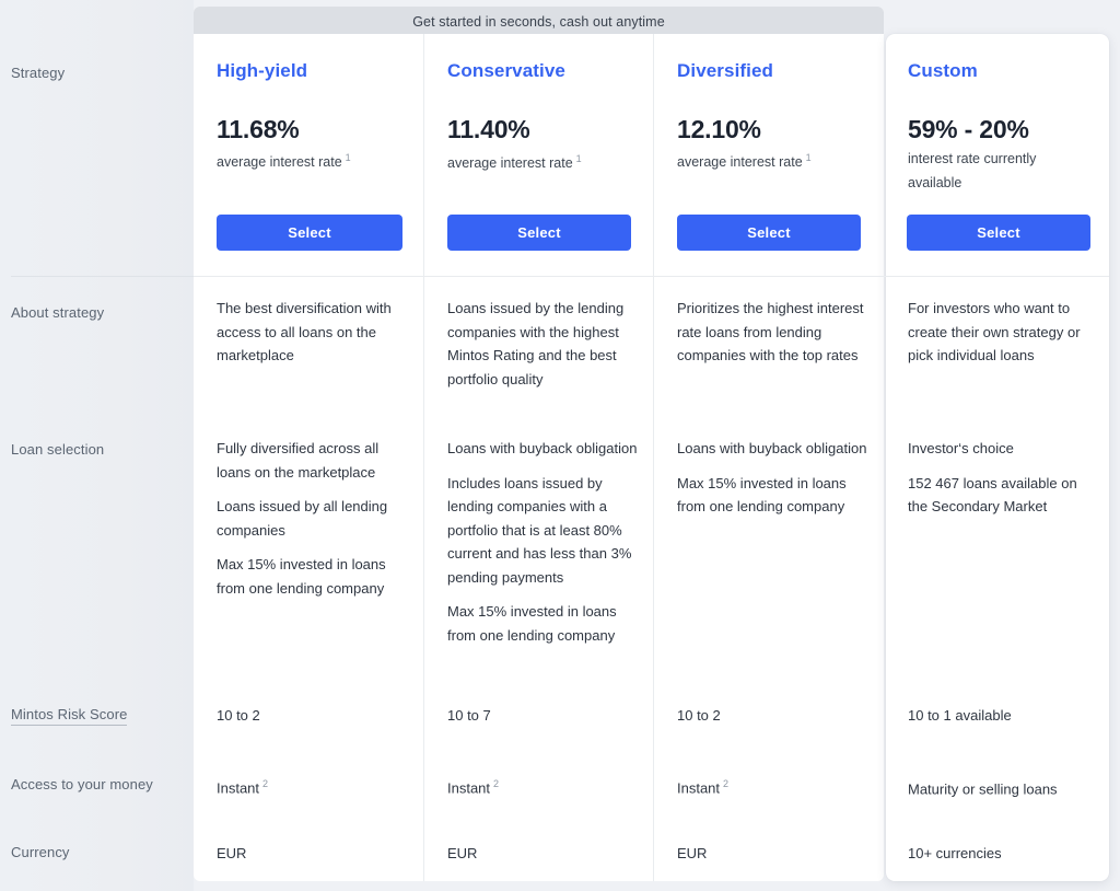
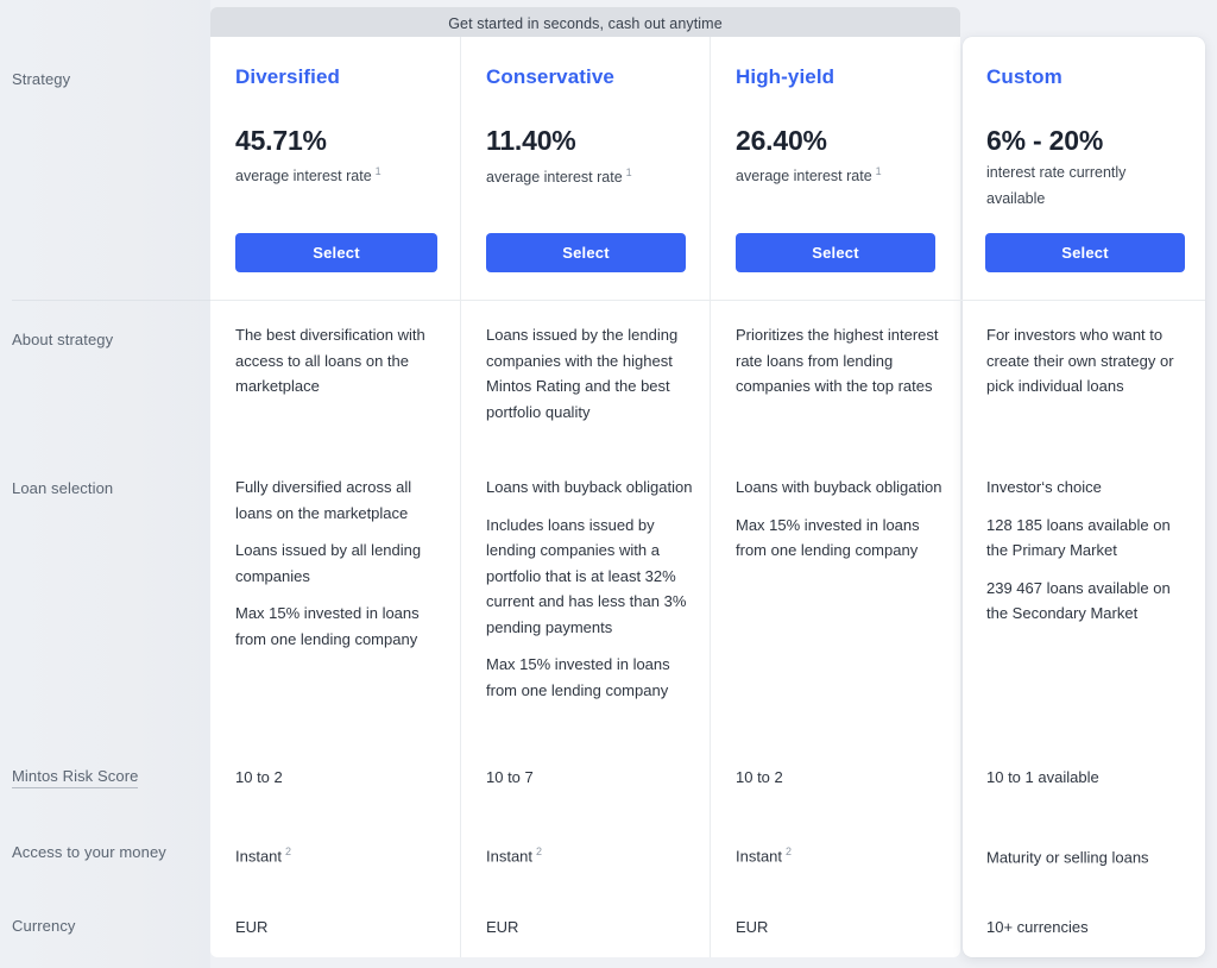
  Get started in seconds, cash out anytime
  Strategy
  About strategy
  Loan selection
  Mintos Risk Score
  Access to your money
  Currency
- High-yield
+ Diversified
- 11.68%
+ 45.71%
  average interest rate 1
  Select
  The best diversification with access to all loans on the marketplace
  Fully diversified across all loans on the marketplace
  Loans issued by all lending companies
  Max 15% invested in loans from one lending company
  10 to 2
  Instant 2
  EUR
  Conservative
  11.40%
  average interest rate 1
  Select
  Loans issued by the lending companies with the highest Mintos Rating and the best portfolio quality
  Loans with buyback obligation
- Includes loans issued by lending companies with a portfolio that is at least 80% current and has less than 3% pending payments
+ Includes loans issued by lending companies with a portfolio that is at least 32% current and has less than 3% pending payments
  Max 15% invested in loans from one lending company
  10 to 7
  Instant 2
  EUR
- Diversified
+ High-yield
- 12.10%
+ 26.40%
  average interest rate 1
  Select
  Prioritizes the highest interest rate loans from lending companies with the top rates
  Loans with buyback obligation
  Max 15% invested in loans from one lending company
  10 to 2
  Instant 2
  EUR
  Custom
- 59% - 20%
+ 6% - 20%
  interest rate currently available
  Select
  For investors who want to create their own strategy or pick individual loans
  Investor‘s choice
+ 128 185 loans available on the Primary Market
- 152 467 loans available on the Secondary Market
+ 239 467 loans available on the Secondary Market
  10 to 1 available
  Maturity or selling loans
  10+ currencies
